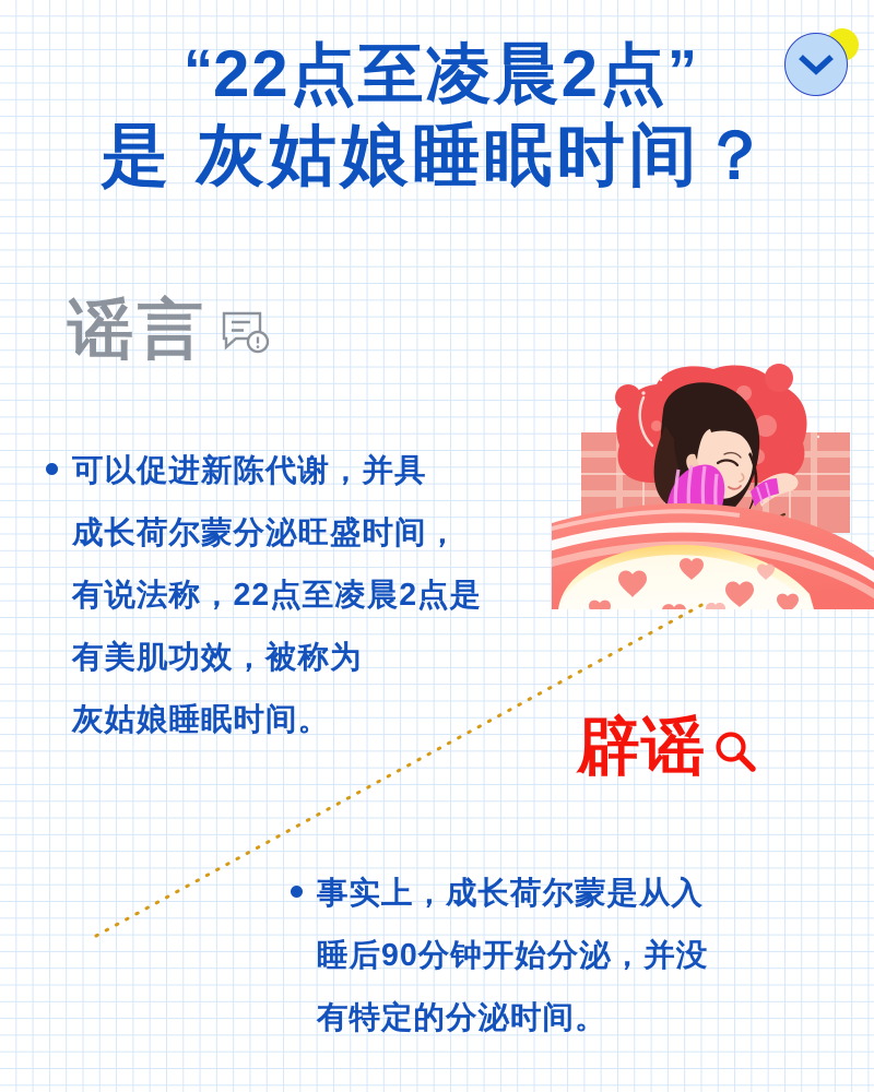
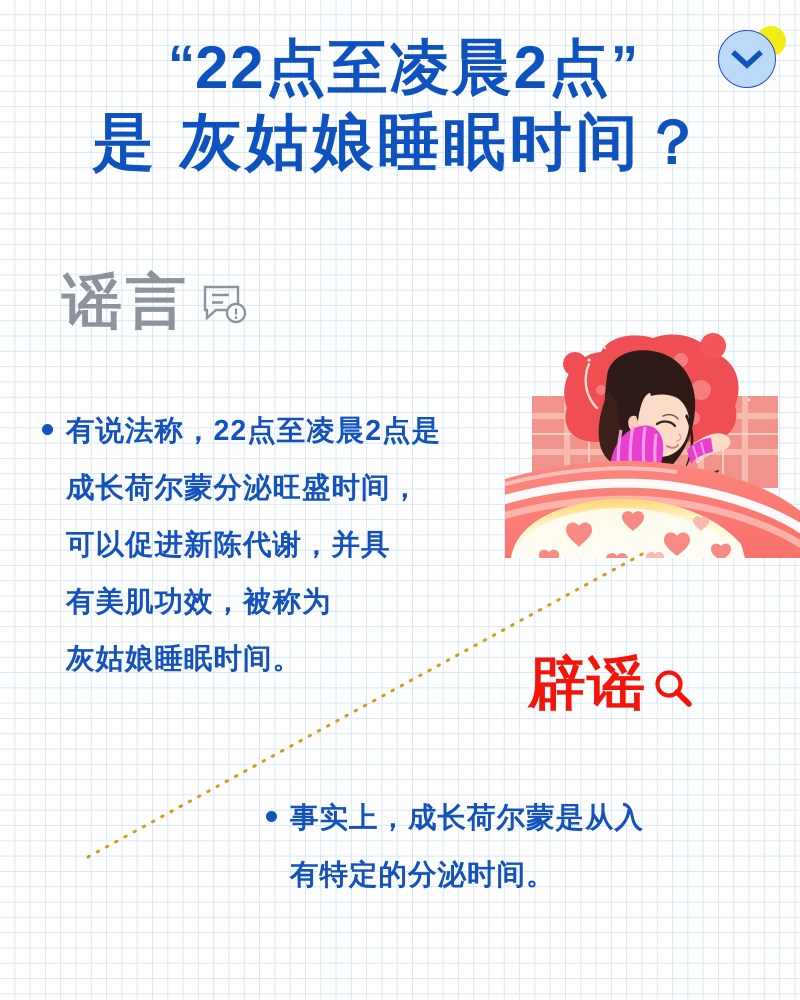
  “22点至凌晨2点”
  是 灰姑娘睡眠时间？
  谣言
- 可以促进新陈代谢，并具
+ 有说法称，22点至凌晨2点是
  成长荷尔蒙分泌旺盛时间，
- 有说法称，22点至凌晨2点是
+ 可以促进新陈代谢，并具
  有美肌功效，被称为
  灰姑娘睡眠时间。
  辟谣
  事实上，成长荷尔蒙是从入
- 睡后90分钟开始分泌，并没
  有特定的分泌时间。
